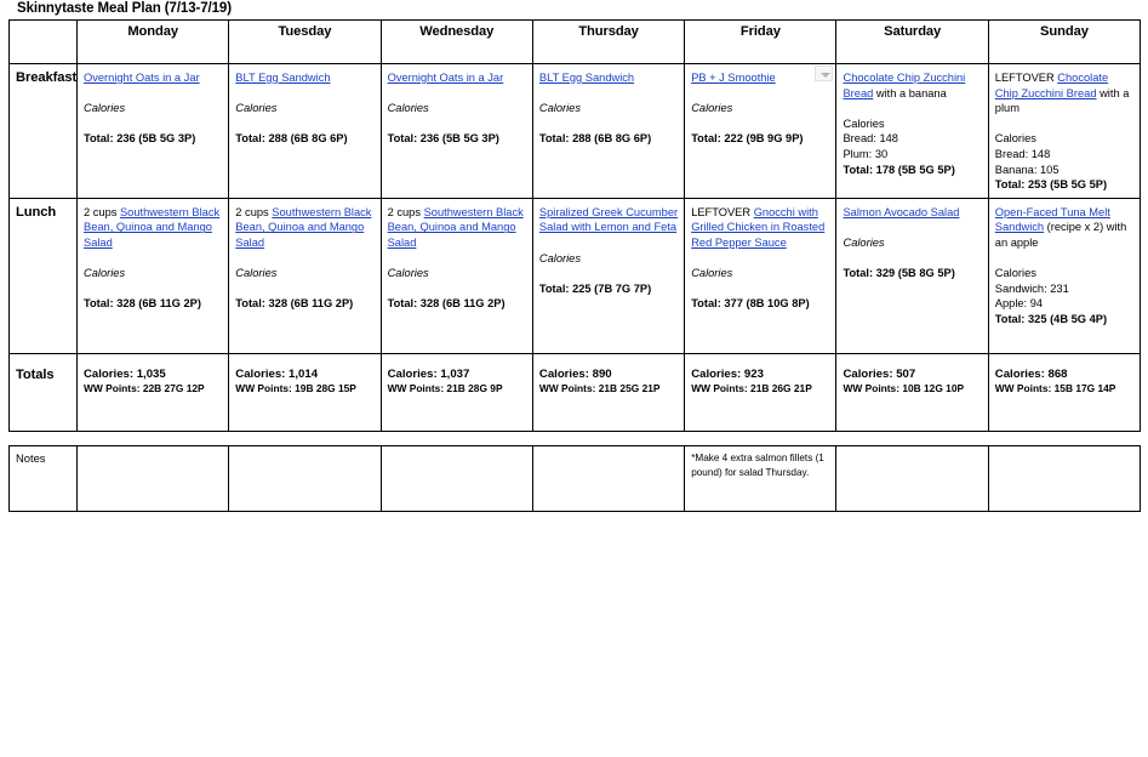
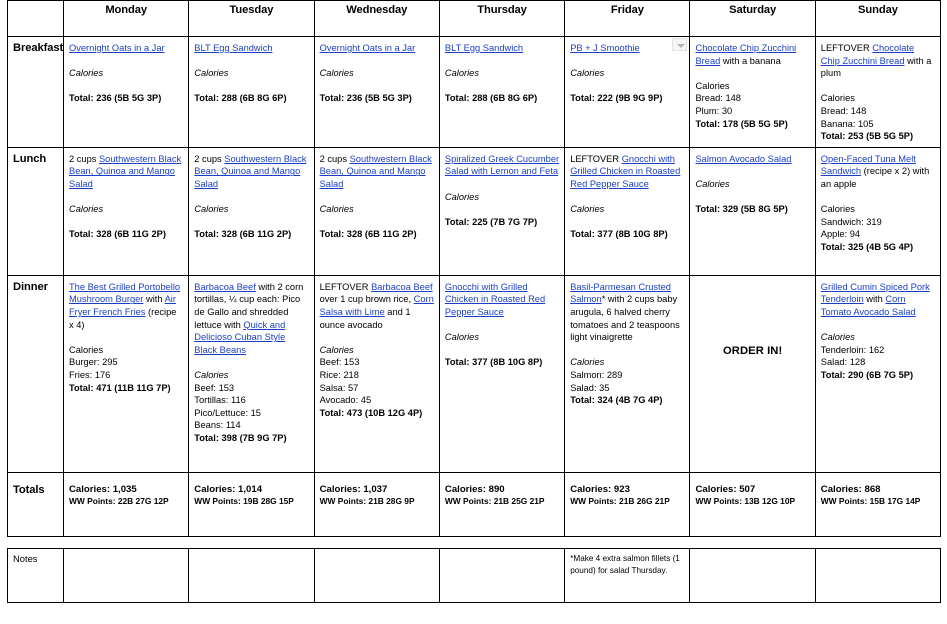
- Skinnytaste Meal Plan (7/13-7/19)
  	Monday	Tuesday	Wednesday	Thursday	Friday	Saturday	Sunday
  Breakfast	Overnight Oats in a JarCaloriesTotal: 236 (5B 5G 3P)	BLT Egg SandwichCaloriesTotal: 288 (6B 8G 6P)	Overnight Oats in a JarCaloriesTotal: 236 (5B 5G 3P)	BLT Egg SandwichCaloriesTotal: 288 (6B 8G 6P)	PB + J SmoothieCaloriesTotal: 222 (9B 9G 9P)	Chocolate Chip Zucchini Bread with a bananaCaloriesBread: 148Plum: 30Total: 178 (5B 5G 5P)	LEFTOVER Chocolate Chip Zucchini Bread with a plumCaloriesBread: 148Banana: 105Total: 253 (5B 5G 5P)
- Lunch	2 cups Southwestern Black Bean, Quinoa and Mango SaladCaloriesTotal: 328 (6B 11G 2P)	2 cups Southwestern Black Bean, Quinoa and Mango SaladCaloriesTotal: 328 (6B 11G 2P)	2 cups Southwestern Black Bean, Quinoa and Mango SaladCaloriesTotal: 328 (6B 11G 2P)	Spiralized Greek Cucumber Salad with Lemon and FetaCaloriesTotal: 225 (7B 7G 7P)	LEFTOVER Gnocchi with Grilled Chicken in Roasted Red Pepper SauceCaloriesTotal: 377 (8B 10G 8P)	Salmon Avocado SaladCaloriesTotal: 329 (5B 8G 5P)	Open-Faced Tuna Melt Sandwich (recipe x 2) with an appleCaloriesSandwich: 231Apple: 94Total: 325 (4B 5G 4P)
+ Lunch	2 cups Southwestern Black Bean, Quinoa and Mango SaladCaloriesTotal: 328 (6B 11G 2P)	2 cups Southwestern Black Bean, Quinoa and Mango SaladCaloriesTotal: 328 (6B 11G 2P)	2 cups Southwestern Black Bean, Quinoa and Mango SaladCaloriesTotal: 328 (6B 11G 2P)	Spiralized Greek Cucumber Salad with Lemon and FetaCaloriesTotal: 225 (7B 7G 7P)	LEFTOVER Gnocchi with Grilled Chicken in Roasted Red Pepper SauceCaloriesTotal: 377 (8B 10G 8P)	Salmon Avocado SaladCaloriesTotal: 329 (5B 8G 5P)	Open-Faced Tuna Melt Sandwich (recipe x 2) with an appleCaloriesSandwich: 319Apple: 94Total: 325 (4B 5G 4P)
+ Dinner	The Best Grilled Portobello Mushroom Burger with Air Fryer French Fries (recipe x 4)CaloriesBurger: 295Fries: 176Total: 471 (11B 11G 7P)	Barbacoa Beef with 2 corn tortillas, ¼ cup each: Pico de Gallo and shredded lettuce with Quick and Delicioso Cuban Style Black BeansCaloriesBeef: 153Tortillas: 116Pico/Lettuce: 15Beans: 114Total: 398 (7B 9G 7P)	LEFTOVER Barbacoa Beef over 1 cup brown rice, Corn Salsa with Lime and 1 ounce avocadoCaloriesBeef: 153Rice: 218Salsa: 57Avocado: 45Total: 473 (10B 12G 4P)	Gnocchi with Grilled Chicken in Roasted Red Pepper SauceCaloriesTotal: 377 (8B 10G 8P)	Basil-Parmesan Crusted Salmon* with 2 cups baby arugula, 6 halved cherry tomatoes and 2 teaspoons light vinaigretteCaloriesSalmon: 289Salad: 35Total: 324 (4B 7G 4P)	ORDER IN!	Grilled Cumin Spiced Pork Tenderloin with Corn Tomato Avocado SaladCaloriesTenderloin: 162Salad: 128Total: 290 (6B 7G 5P)
- Totals	Calories: 1,035 WW Points: 22B 27G 12P	Calories: 1,014 WW Points: 19B 28G 15P	Calories: 1,037 WW Points: 21B 28G 9P	Calories: 890 WW Points: 21B 25G 21P	Calories: 923 WW Points: 21B 26G 21P	Calories: 507 WW Points: 10B 12G 10P	Calories: 868 WW Points: 15B 17G 14P
+ Totals	Calories: 1,035 WW Points: 22B 27G 12P	Calories: 1,014 WW Points: 19B 28G 15P	Calories: 1,037 WW Points: 21B 28G 9P	Calories: 890 WW Points: 21B 25G 21P	Calories: 923 WW Points: 21B 26G 21P	Calories: 507 WW Points: 13B 12G 10P	Calories: 868 WW Points: 15B 17G 14P
  Notes					*Make 4 extra salmon fillets (1 pound) for salad Thursday.
